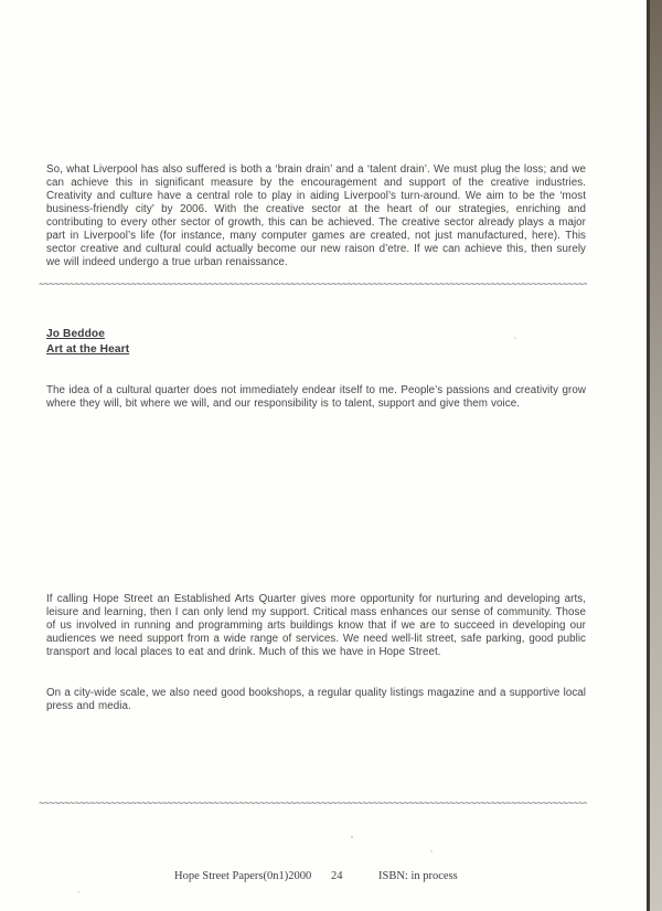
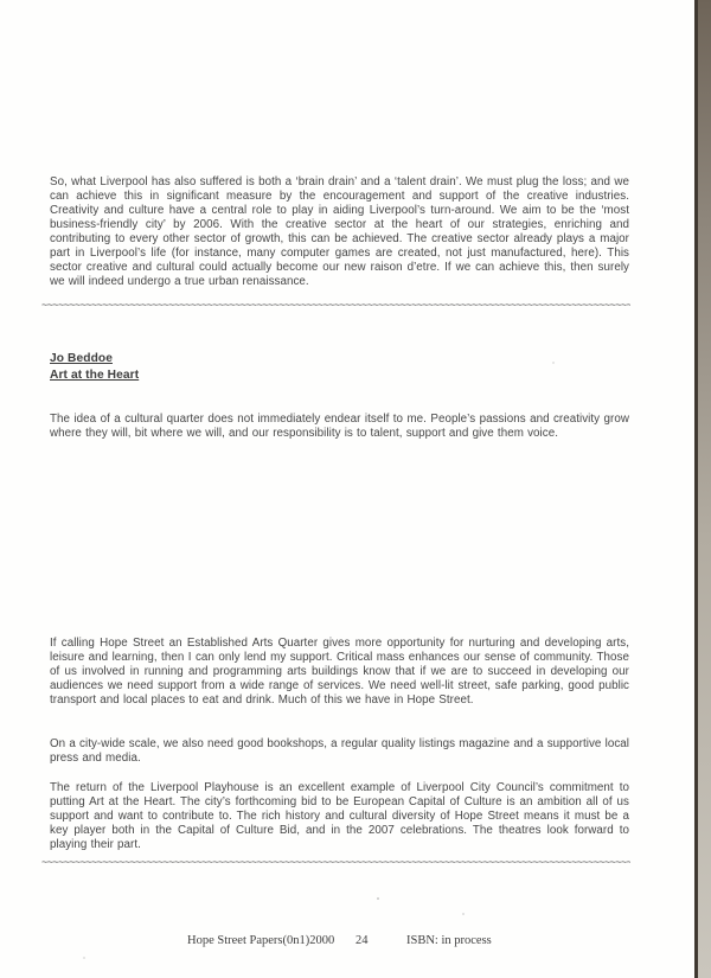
  So, what Liverpool has also suffered is both a ‘brain drain’ and a ‘talent drain’. We must plug the loss; and we can achieve this in significant measure by the encouragement and support of the creative industries. Creativity and culture have a central role to play in aiding Liverpool’s turn-around. We aim to be the ‘most business-friendly city’ by 2006. With the creative sector at the heart of our strategies, enriching and contributing to every other sector of growth, this can be achieved. The creative sector already plays a major part in Liverpool’s life (for instance, many computer games are created, not just manufactured, here). This sector creative and cultural could actually become our new raison d’etre. If we can achieve this, then surely we will indeed undergo a true urban renaissance.
  ~~~~~~~~~~~~~~~~~~~~~~~~~~~~~~~~~~~~~~~~~~~~~~~~~~~~~~~~~~~~~~~~~~~~~~~~~~~~~~~~~~~~~~~~~~~~~~~~~~~~~~~~~~~
  Jo Beddoe
  Art at the Heart
  The idea of a cultural quarter does not immediately endear itself to me. People’s passions and creativity grow where they will, bit where we will, and our responsibility is to talent, support and give them voice.
  If calling Hope Street an Established Arts Quarter gives more opportunity for nurturing and developing arts, leisure and learning, then I can only lend my support. Critical mass enhances our sense of community. Those of us involved in running and programming arts buildings know that if we are to succeed in developing our audiences we need support from a wide range of services. We need well-lit street, safe parking, good public transport and local places to eat and drink. Much of this we have in Hope Street.
  On a city-wide scale, we also need good bookshops, a regular quality listings magazine and a supportive local press and media.
+ The return of the Liverpool Playhouse is an excellent example of Liverpool City Council’s commitment to putting Art at the Heart. The city’s forthcoming bid to be European Capital of Culture is an ambition all of us support and want to contribute to. The rich history and cultural diversity of Hope Street means it must be a key player both in the Capital of Culture Bid, and in the 2007 celebrations. The theatres look forward to playing their part.
  ~~~~~~~~~~~~~~~~~~~~~~~~~~~~~~~~~~~~~~~~~~~~~~~~~~~~~~~~~~~~~~~~~~~~~~~~~~~~~~~~~~~~~~~~~~~~~~~~~~~~~~~~~~~
  Hope Street Papers(0n1)2000
  24
  ISBN: in process
